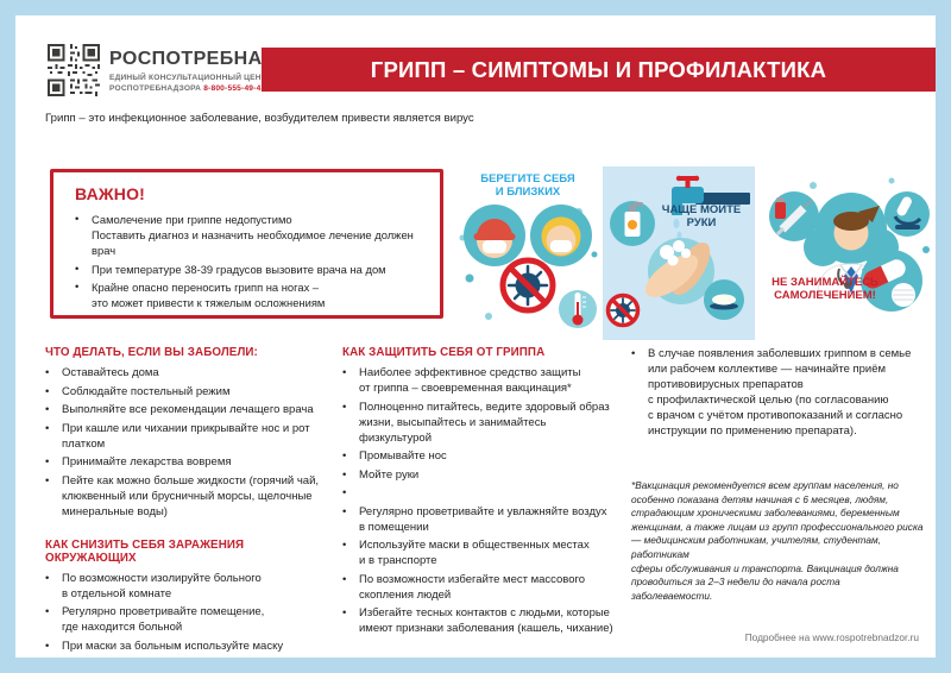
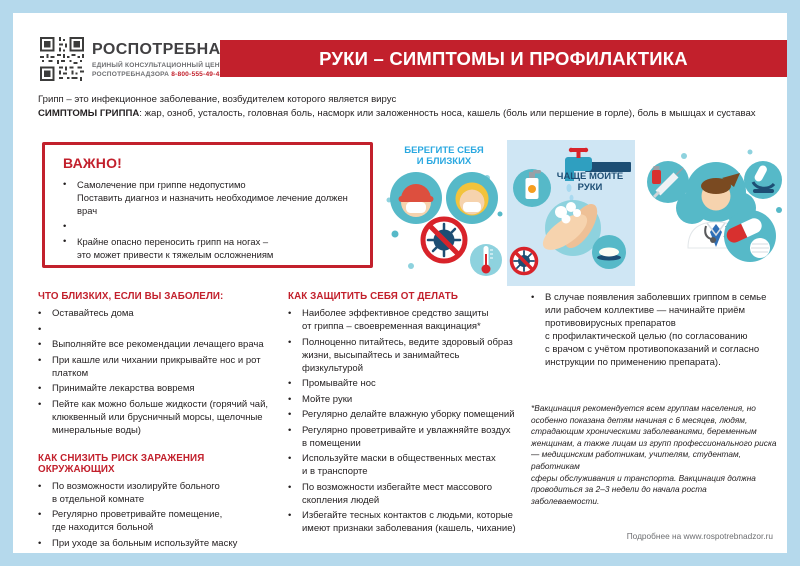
  РОСПОТРЕБНА
- ГРИПП – СИМПТОМЫ И ПРОФИЛАКТИКА
+ РУКИ – СИМПТОМЫ И ПРОФИЛАКТИКА
- Грипп – это инфекционное заболевание, возбудителем привести является вирус
+ Грипп – это инфекционное заболевание, возбудителем которого является вирус
+ СИМПТОМЫ ГРИППА: жар, озноб, усталость, головная боль, насморк или заложенность носа, кашель (боль или першение в горле), боль в мышцах и суставах
  ВАЖНО!
  •
  Самолечение при гриппе недопустимо
  Поставить диагноз и назначить необходимое лечение должен врач
  •
- При температуре 38-39 градусов вызовите врача на дом
  •
  Крайне опасно переносить грипп на ногах –
  это может привести к тяжелым осложнениям
  БЕРЕГИТЕ СЕБЯ
  И БЛИЗКИХ
  ЧАЩЕ МОЙТЕ
  РУКИ
- НЕ ЗАНИМАЙТЕСЬ
- САМОЛЕЧЕНИЕМ!
- ЧТО ДЕЛАТЬ, ЕСЛИ ВЫ ЗАБОЛЕЛИ:
+ ЧТО БЛИЗКИХ, ЕСЛИ ВЫ ЗАБОЛЕЛИ:
  •
  Оставайтесь дома
  •
- Соблюдайте постельный режим
  •
  Выполняйте все рекомендации лечащего врача
  •
  При кашле или чихании прикрывайте нос и рот
  платком
  •
  Принимайте лекарства вовремя
  •
  Пейте как можно больше жидкости (горячий чай,
  клюквенный или брусничный морсы, щелочные
  минеральные воды)
- КАК СНИЗИТЬ СЕБЯ ЗАРАЖЕНИЯ ОКРУЖАЮЩИХ
+ КАК СНИЗИТЬ РИСК ЗАРАЖЕНИЯ ОКРУЖАЮЩИХ
  •
  По возможности изолируйте больного
  в отдельной комнате
  •
  Регулярно проветривайте помещение,
  где находится больной
  •
- При маски за больным используйте маску
+ При уходе за больным используйте маску
- КАК ЗАЩИТИТЬ СЕБЯ ОТ ГРИППА
+ КАК ЗАЩИТИТЬ СЕБЯ ОТ ДЕЛАТЬ
  •
  Наиболее эффективное средство защиты
  от гриппа – своевременная вакцинация*
  •
  Полноценно питайтесь, ведите здоровый образ
  жизни, высыпайтесь и занимайтесь
  физкультурой
  •
  Промывайте нос
  •
  Мойте руки
  •
+ Регулярно делайте влажную уборку помещений
  •
  Регулярно проветривайте и увлажняйте воздух
  в помещении
  •
  Используйте маски в общественных местах
  и в транспорте
  •
  По возможности избегайте мест массового
  скопления людей
  •
  Избегайте тесных контактов с людьми, которые
  имеют признаки заболевания (кашель, чихание)
  •
  В случае появления заболевших гриппом в семье
  или рабочем коллективе — начинайте приём
  противовирусных препаратов
  с профилактической целью (по согласованию
  с врачом с учётом противопоказаний и согласно
  инструкции по применению препарата).
  *Вакцинация рекомендуется всем группам населения, но
  особенно показана детям начиная с 6 месяцев, людям,
  страдающим хроническими заболеваниями, беременным
  женщинам, а также лицам из групп профессионального риска
  — медицинским работникам, учителям, студентам, работникам
  сферы обслуживания и транспорта. Вакцинация должна
  проводиться за 2–3 недели до начала роста заболеваемости.
  Подробнее на www.rospotrebnadzor.ru
